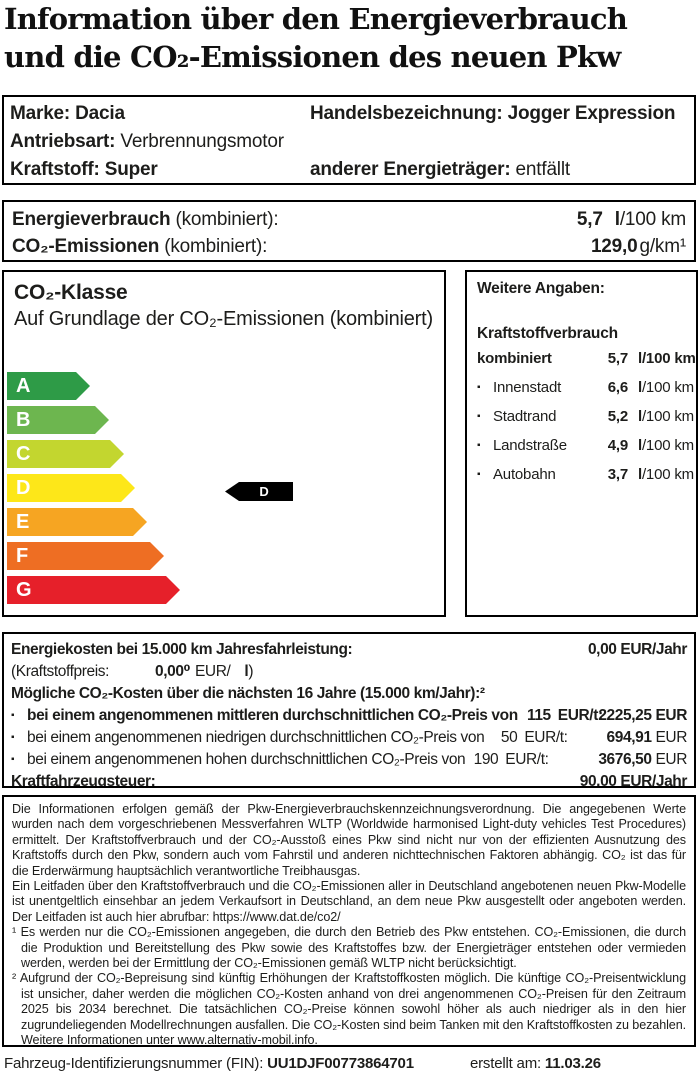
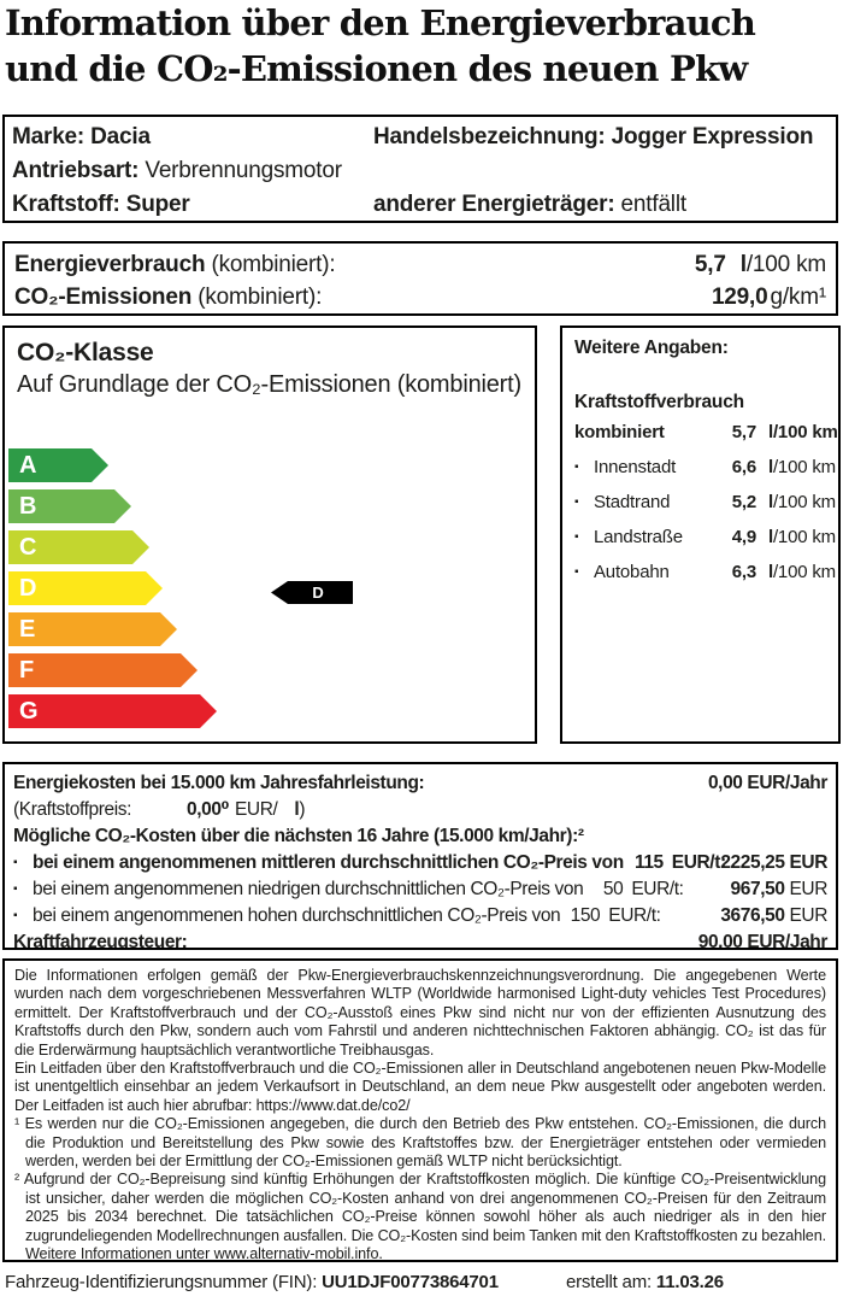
  Information über den Energieverbrauch
  und die CO₂-Emissionen des neuen Pkw
  Marke: Dacia
  Handelsbezeichnung: Jogger Expression
  Antriebsart: Verbrennungsmotor
  Kraftstoff: Super
  anderer Energieträger: entfällt
  Energieverbrauch (kombiniert):
  5,7 l/100 km
  CO₂-Emissionen (kombiniert):
  129,0g/km¹
  CO₂-Klasse
  Auf Grundlage der CO₂-Emissionen (kombiniert)
  A
  B
  C
  D
  E
  F
  G
  D
  Weitere Angaben:
  Kraftstoffverbrauch
  kombiniert
  5,7
  l/100 km
  ▪
  Innenstadt
  6,6
  l/100 km
  ▪
  Stadtrand
  5,2
  l/100 km
  ▪
  Landstraße
  4,9
  l/100 km
  ▪
  Autobahn
- 3,7
+ 6,3
  l/100 km
  Energiekosten bei 15.000 km Jahresfahrleistung:
  0,00 EUR/Jahr
  (Kraftstoffpreis:
  0,00⁰
  EUR/
  l
  )
  Mögliche CO₂-Kosten über die nächsten 16 Jahre (15.000 km/Jahr):²
  ▪
  bei einem angenommenen mittleren durchschnittlichen CO₂-Preis von
  115
  EUR/t:
  2225,25 EUR
  ▪
  bei einem angenommenen niedrigen durchschnittlichen CO₂-Preis von
  50
  EUR/t:
- 694,91 EUR
+ 967,50 EUR
  ▪
  bei einem angenommenen hohen durchschnittlichen CO₂-Preis von
- 190
+ 150
  EUR/t:
  3676,50 EUR
  Kraftfahrzeugsteuer:
  90,00 EUR/Jahr
  Die Informationen erfolgen gemäß der Pkw-Energieverbrauchskennzeichnungsverordnung. Die angegebenen Werte wurden nach dem vorgeschriebenen Messverfahren WLTP (Worldwide harmonised Light-duty vehicles Test Procedures) ermittelt. Der Kraftstoffverbrauch und der CO₂-Ausstoß eines Pkw sind nicht nur von der effizienten Ausnutzung des Kraftstoffs durch den Pkw, sondern auch vom Fahrstil und anderen nichttechnischen Faktoren abhängig. CO₂ ist das für die Erderwärmung hauptsächlich verantwortliche Treibhausgas.
  Ein Leitfaden über den Kraftstoffverbrauch und die CO₂-Emissionen aller in Deutschland angebotenen neuen Pkw-Modelle ist unentgeltlich einsehbar an jedem Verkaufsort in Deutschland, an dem neue Pkw ausgestellt oder angeboten werden. Der Leitfaden ist auch hier abrufbar: https://www.dat.de/co2/
  ¹ Es werden nur die CO₂-Emissionen angegeben, die durch den Betrieb des Pkw entstehen. CO₂-Emissionen, die durch die Produktion und Bereitstellung des Pkw sowie des Kraftstoffes bzw. der Energieträger entstehen oder vermieden werden, werden bei der Ermittlung der CO₂-Emissionen gemäß WLTP nicht berücksichtigt.
  ² Aufgrund der CO₂-Bepreisung sind künftig Erhöhungen der Kraftstoffkosten möglich. Die künftige CO₂-Preisentwicklung ist unsicher, daher werden die möglichen CO₂-Kosten anhand von drei angenommenen CO₂-Preisen für den Zeitraum 2025 bis 2034 berechnet. Die tatsächlichen CO₂-Preise können sowohl höher als auch niedriger als in den hier zugrundeliegenden Modellrechnungen ausfallen. Die CO₂-Kosten sind beim Tanken mit den Kraftstoffkosten zu bezahlen. Weitere Informationen unter www.alternativ-mobil.info.
  Fahrzeug-Identifizierungsnummer (FIN): UU1DJF00773864701
  erstellt am: 11.03.26
